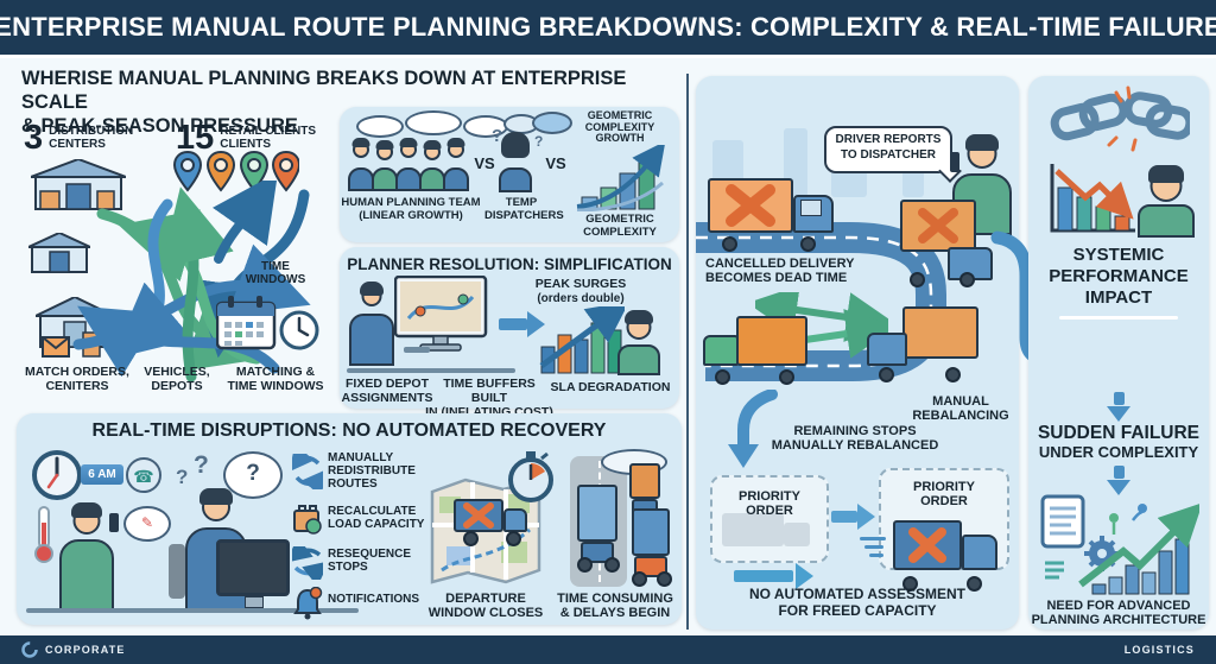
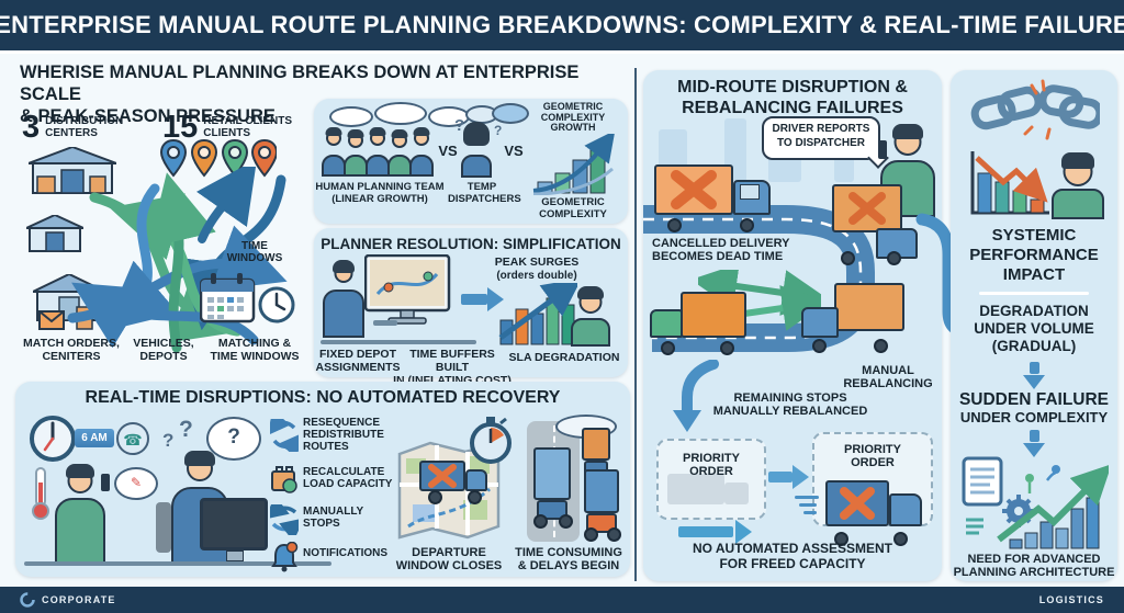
  ENTERPRISE MANUAL ROUTE PLANNING BREAKDOWNS: COMPLEXITY & REAL-TIME FAILURE
  WHERISE MANUAL PLANNING BREAKS DOWN AT ENTERPRISE SCALE
  & PEAK-SEASON PRESSURE
  3
  DISTRIBUTION
  CENTERS
  15
  RETAIL CLIENTS
  CLIENTS
  TIME
  WINDOWS
  MATCH ORDERS,
  CENITERS
  VEHICLES,
  DEPOTS
  MATCHING &
  TIME WINDOWS
  HUMAN PLANNING TEAM
  (LINEAR GROWTH)
  VS
  ?
  ?
  TEMP
  DISPATCHERS
  VS
  GEOMETRIC
  COMPLEXITY
  GROWTH
  GEOMETRIC
  COMPLEXITY
  PLANNER RESOLUTION: SIMPLIFICATION
  PEAK SURGES
  (orders double)
  FIXED DEPOT
  ASSIGNMENTS
  TIME BUFFERS BUILT
  IN (INFLATING COST)
  SLA DEGRADATION
  REAL-TIME DISRUPTIONS: NO AUTOMATED RECOVERY
  6 AM
  ☎
  ✎
  ?
  ?
  ?
- MANUALLY
+ RESEQUENCE
  REDISTRIBUTE
  ROUTES
  RECALCULATE
  LOAD CAPACITY
- RESEQUENCE
+ MANUALLY
  STOPS
  NOTIFICATIONS
  DEPARTURE
  WINDOW CLOSES
  TIME CONSUMING
  & DELAYS BEGIN
+ MID-ROUTE DISRUPTION &
+ REBALANCING FAILURES
  DRIVER REPORTS
  TO DISPATCHER
  CANCELLED DELIVERY
  BECOMES DEAD TIME
  MANUAL
  REBALANCING
  REMAINING STOPS
  MANUALLY REBALANCED
  PRIORITY
  ORDER
  PRIORITY
  ORDER
  NO AUTOMATED ASSESSMENT
  FOR FREED CAPACITY
  SYSTEMIC
  PERFORMANCE
  IMPACT
+ DEGRADATION
+ UNDER VOLUME
+ (GRADUAL)
  SUDDEN FAILURE
  UNDER COMPLEXITY
  NEED FOR ADVANCED
  PLANNING ARCHITECTURE
  CORPORATE
  LOGISTICS
